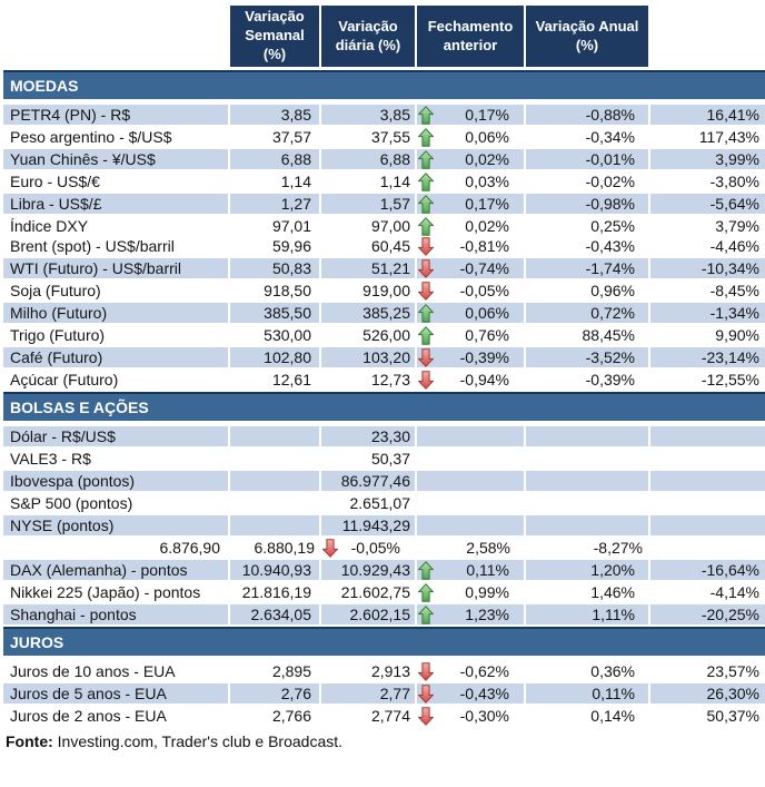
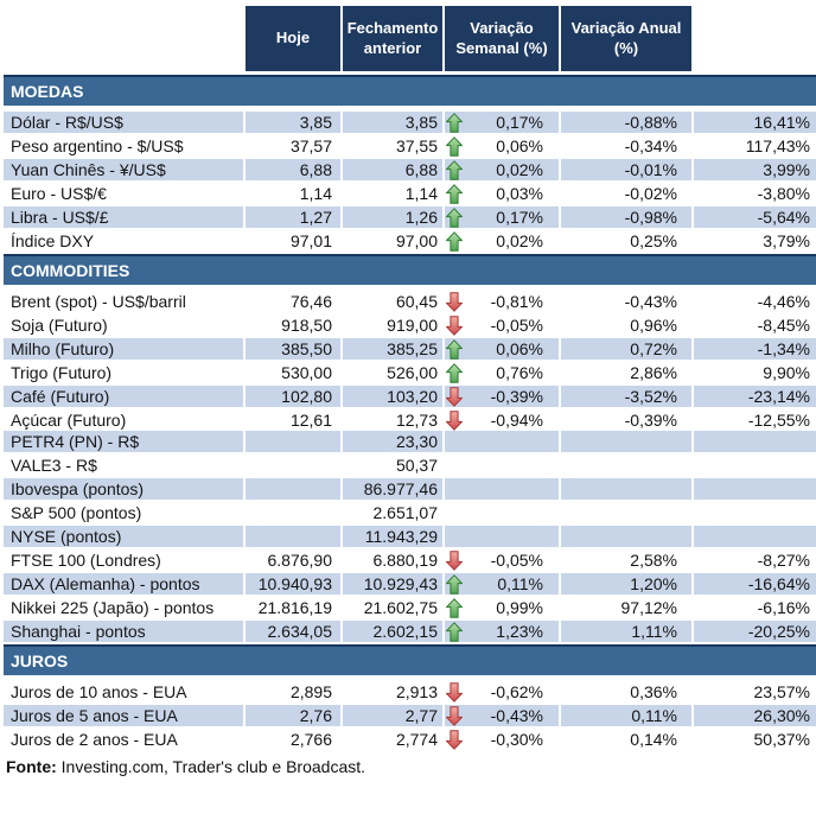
+ Hoje
- Variação Semanal (%)
+ Fechamento anterior
- Variação diária (%)
- Fechamento anterior
+ Variação Semanal (%)
  Variação Anual (%)
  MOEDAS
- PETR4 (PN) - R$
+ Dólar - R$/US$
  3,85
  3,85
  0,17%
  -0,88%
  16,41%
  Peso argentino - $/US$
  37,57
  37,55
  0,06%
  -0,34%
  117,43%
  Yuan Chinês - ¥/US$
  6,88
  6,88
  0,02%
  -0,01%
  3,99%
  Euro - US$/€
  1,14
  1,14
  0,03%
  -0,02%
  -3,80%
  Libra - US$/£
  1,27
- 1,57
+ 1,26
  0,17%
  -0,98%
  -5,64%
  Índice DXY
  97,01
  97,00
  0,02%
  0,25%
  3,79%
+ COMMODITIES
  Brent (spot) - US$/barril
- 59,96
+ 76,46
  60,45
  -0,81%
  -0,43%
  -4,46%
- WTI (Futuro) - US$/barril
- 50,83
- 51,21
- -0,74%
- -1,74%
- -10,34%
  Soja (Futuro)
  918,50
  919,00
  -0,05%
  0,96%
  -8,45%
  Milho (Futuro)
  385,50
  385,25
  0,06%
  0,72%
  -1,34%
  Trigo (Futuro)
  530,00
  526,00
  0,76%
- 88,45%
+ 2,86%
  9,90%
  Café (Futuro)
  102,80
  103,20
  -0,39%
  -3,52%
  -23,14%
  Açúcar (Futuro)
  12,61
  12,73
  -0,94%
  -0,39%
  -12,55%
- BOLSAS E AÇÕES
- Dólar - R$/US$
+ PETR4 (PN) - R$
  23,30
  VALE3 - R$
  50,37
  Ibovespa (pontos)
  86.977,46
  S&P 500 (pontos)
  2.651,07
  NYSE (pontos)
  11.943,29
+ FTSE 100 (Londres)
  6.876,90
  6.880,19
  -0,05%
  2,58%
  -8,27%
  DAX (Alemanha) - pontos
  10.940,93
  10.929,43
  0,11%
  1,20%
  -16,64%
  Nikkei 225 (Japão) - pontos
  21.816,19
  21.602,75
  0,99%
- 1,46%
+ 97,12%
- -4,14%
+ -6,16%
  Shanghai - pontos
  2.634,05
  2.602,15
  1,23%
  1,11%
  -20,25%
  JUROS
  Juros de 10 anos - EUA
  2,895
  2,913
  -0,62%
  0,36%
  23,57%
  Juros de 5 anos - EUA
  2,76
  2,77
  -0,43%
  0,11%
  26,30%
  Juros de 2 anos - EUA
  2,766
  2,774
  -0,30%
  0,14%
  50,37%
  Fonte: Investing.com, Trader's club e Broadcast.
